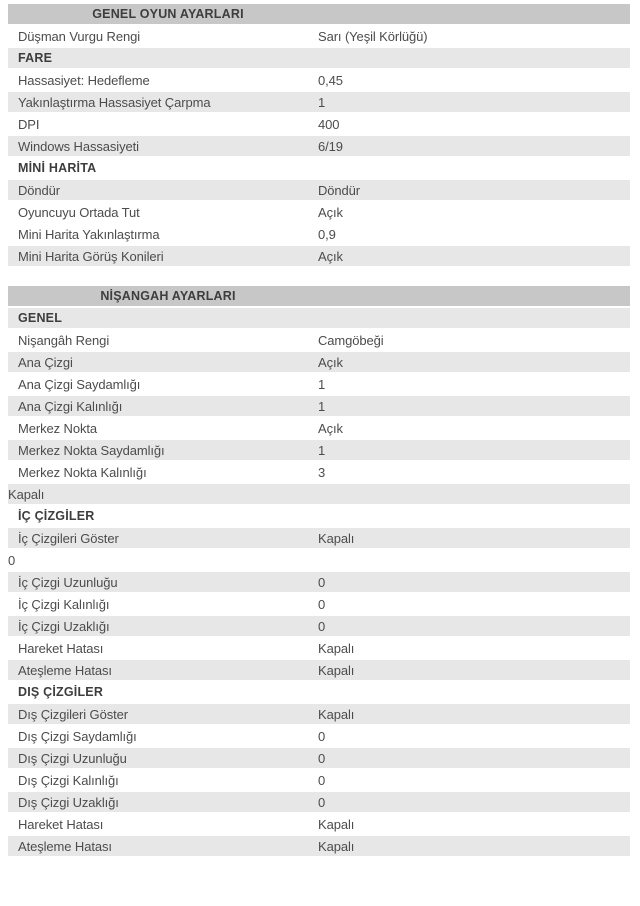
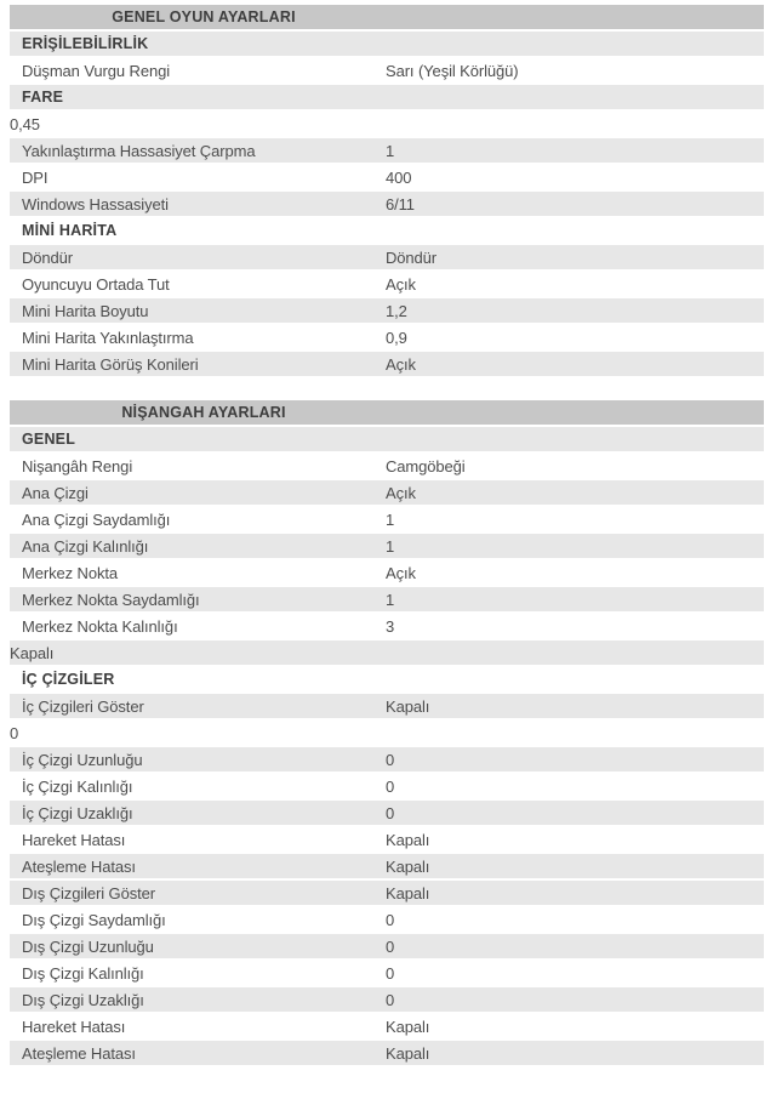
  GENEL OYUN AYARLARI
+ ERİŞİLEBİLİRLİK
  Düşman Vurgu Rengi
  Sarı (Yeşil Körlüğü)
  FARE
- Hassasiyet: Hedefleme
  0,45
  Yakınlaştırma Hassasiyet Çarpma
  1
  DPI
  400
  Windows Hassasiyeti
- 6/19
+ 6/11
  MİNİ HARİTA
  Döndür
  Döndür
  Oyuncuyu Ortada Tut
  Açık
+ Mini Harita Boyutu
+ 1,2
  Mini Harita Yakınlaştırma
  0,9
  Mini Harita Görüş Konileri
  Açık
  NİŞANGAH AYARLARI
  GENEL
  Nişangâh Rengi
  Camgöbeği
  Ana Çizgi
  Açık
  Ana Çizgi Saydamlığı
  1
  Ana Çizgi Kalınlığı
  1
  Merkez Nokta
  Açık
  Merkez Nokta Saydamlığı
  1
  Merkez Nokta Kalınlığı
  3
  Kapalı
  İÇ ÇİZGİLER
  İç Çizgileri Göster
  Kapalı
  0
  İç Çizgi Uzunluğu
  0
  İç Çizgi Kalınlığı
  0
  İç Çizgi Uzaklığı
  0
  Hareket Hatası
  Kapalı
  Ateşleme Hatası
  Kapalı
- DIŞ ÇİZGİLER
  Dış Çizgileri Göster
  Kapalı
  Dış Çizgi Saydamlığı
  0
  Dış Çizgi Uzunluğu
  0
  Dış Çizgi Kalınlığı
  0
  Dış Çizgi Uzaklığı
  0
  Hareket Hatası
  Kapalı
  Ateşleme Hatası
  Kapalı
